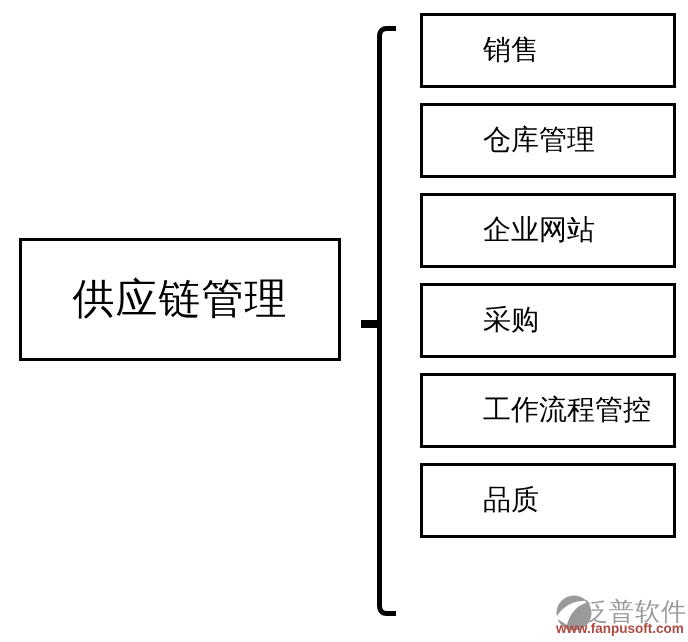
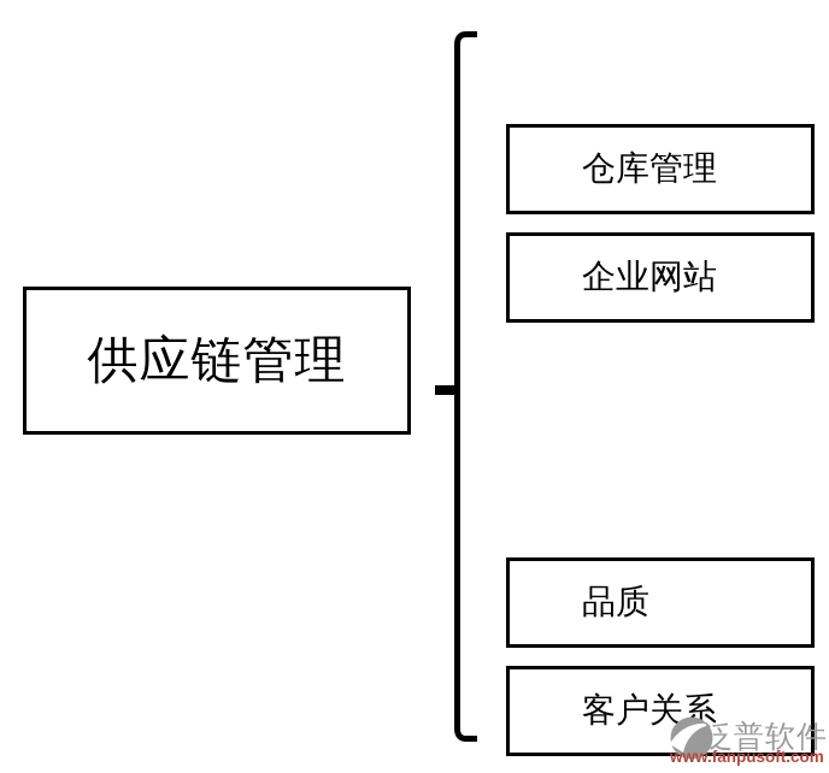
  供应链管理
- 销售
  仓库管理
  企业网站
- 采购
- 工作流程管控
  品质
+ 客户关系
  泛普软件
  www.fanpusoft.com
